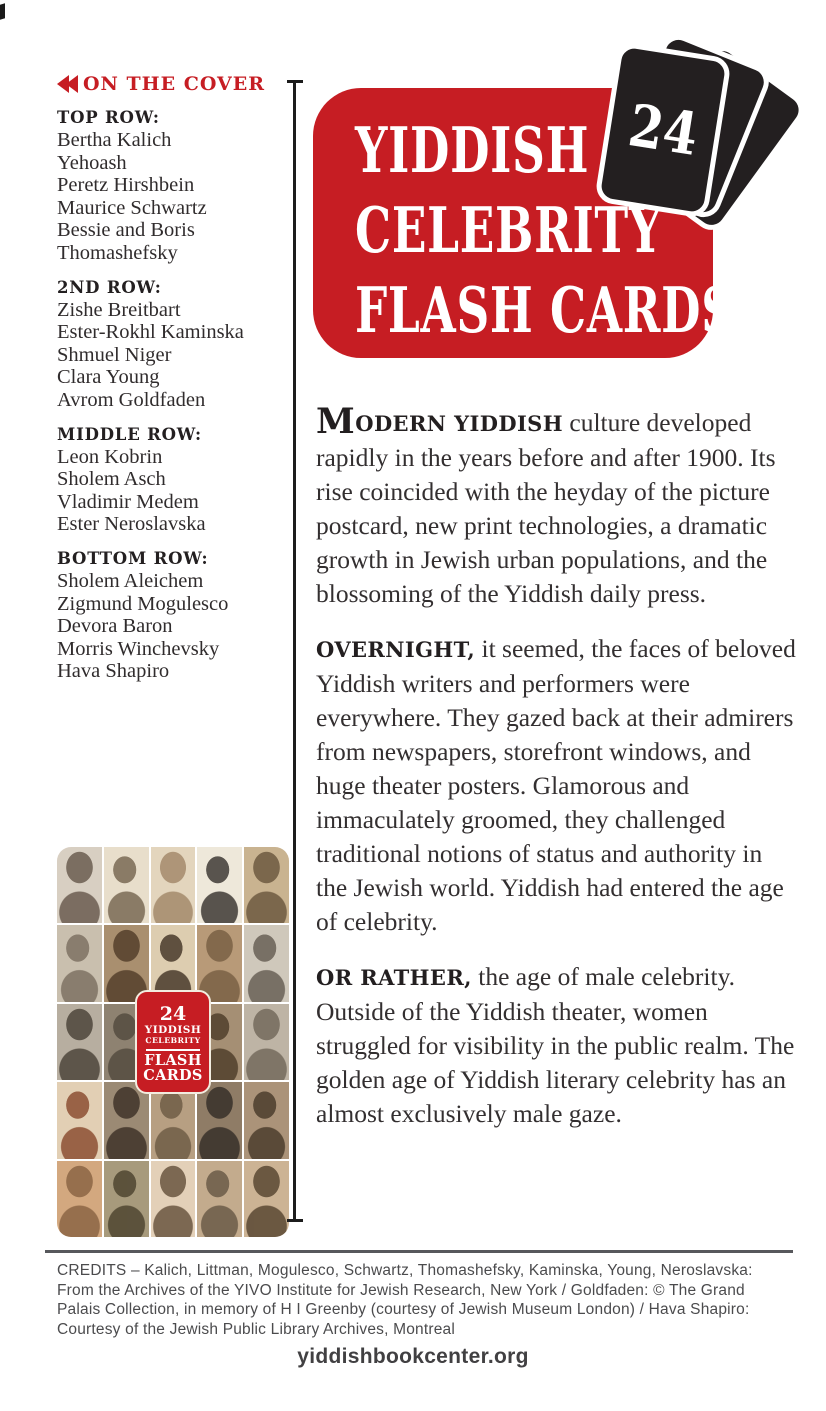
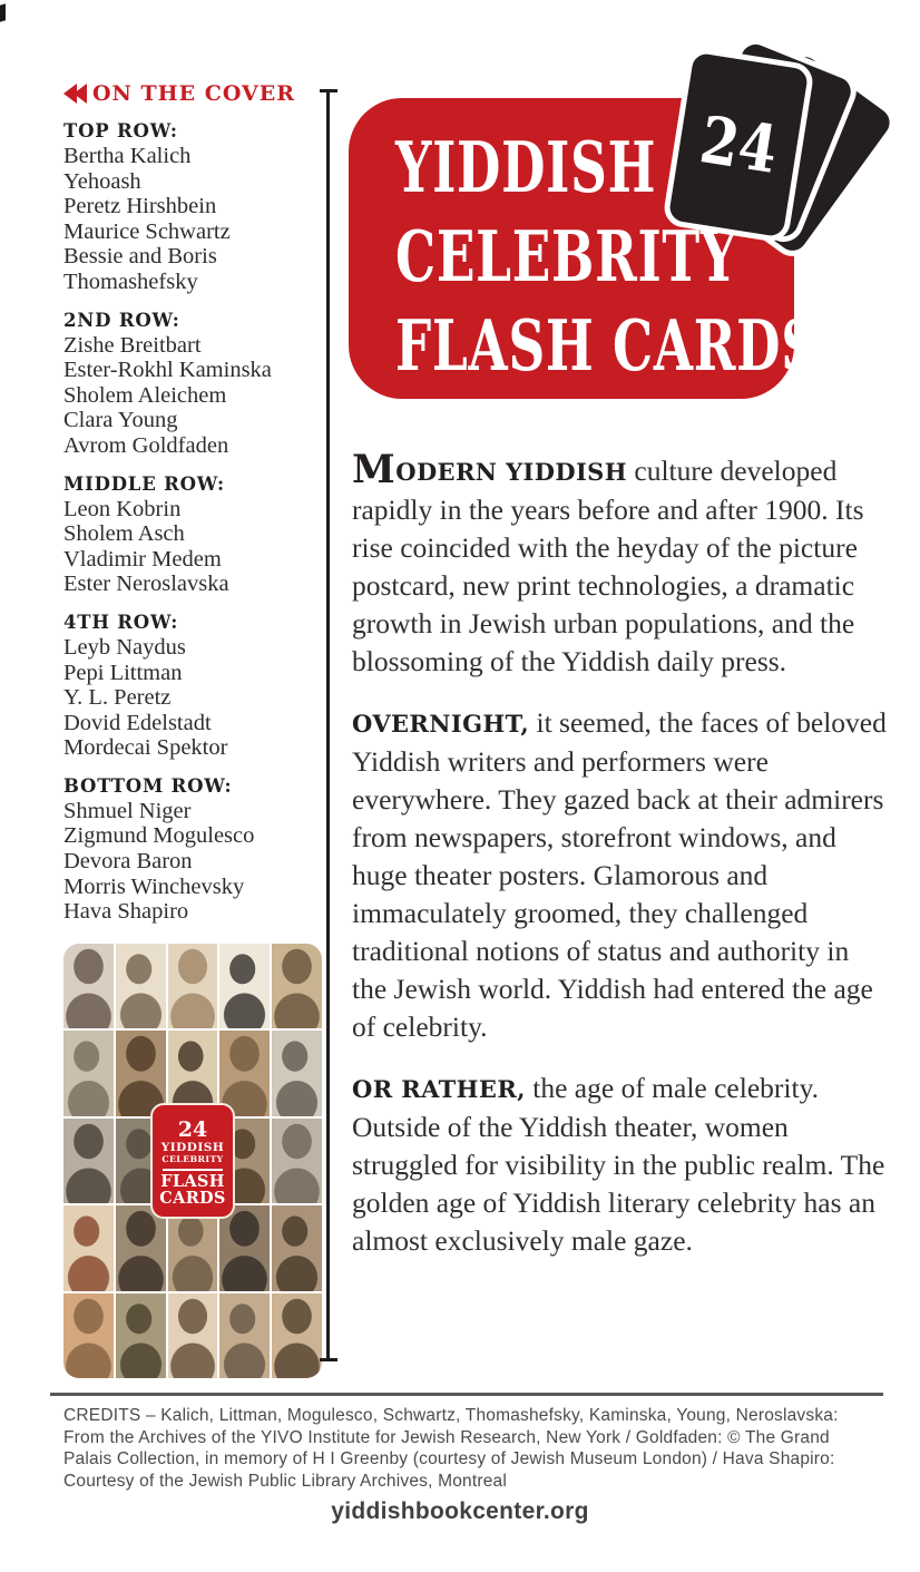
  ON THE COVER
  TOP ROW:
  Bertha Kalich
  Yehoash
  Peretz Hirshbein
  Maurice Schwartz
  Bessie and Boris
  Thomashefsky
  2ND ROW:
  Zishe Breitbart
  Ester-Rokhl Kaminska
- Shmuel Niger
+ Sholem Aleichem
  Clara Young
  Avrom Goldfaden
  MIDDLE ROW:
  Leon Kobrin
  Sholem Asch
  Vladimir Medem
  Ester Neroslavska
+ 4TH ROW:
+ Leyb Naydus
+ Pepi Littman
+ Y. L. Peretz
+ Dovid Edelstadt
+ Mordecai Spektor
  BOTTOM ROW:
- Sholem Aleichem
+ Shmuel Niger
  Zigmund Mogulesco
  Devora Baron
  Morris Winchevsky
  Hava Shapiro
  24
  YIDDISH
  CELEBRITY
  FLASH
  CARDS
  YIDDISH
  CELEBRIT
  FLASH CARDS
  MODERN YIDDISH culture developed rapidly in the years before and after 1900. Its rise coincided with the heyday of the picture postcard, new print technologies, a dramatic growth in Jewish urban populations, and the blossoming of the Yiddish daily press.
  OVERNIGHT, it seemed, the faces of beloved Yiddish writers and performers were everywhere. They gazed back at their admirers from newspapers, storefront windows, and huge theater posters. Glamorous and immaculately groomed, they challenged traditional notions of status and authority in the Jewish world. Yiddish had entered the age of celebrity.
  OR RATHER, the age of male celebrity. Outside of the Yiddish theater, women struggled for visibility in the public realm. The golden age of Yiddish literary celebrity has an almost exclusively male gaze.
  CREDITS – Kalich, Littman, Mogulesco, Schwartz, Thomashefsky, Kaminska, Young, Neroslavska:
  From the Archives of the YIVO Institute for Jewish Research, New York / Goldfaden: © The Grand
  Palais Collection, in memory of H I Greenby (courtesy of Jewish Museum London) / Hava Shapiro:
  Courtesy of the Jewish Public Library Archives, Montreal
  yiddishbookcenter.org
